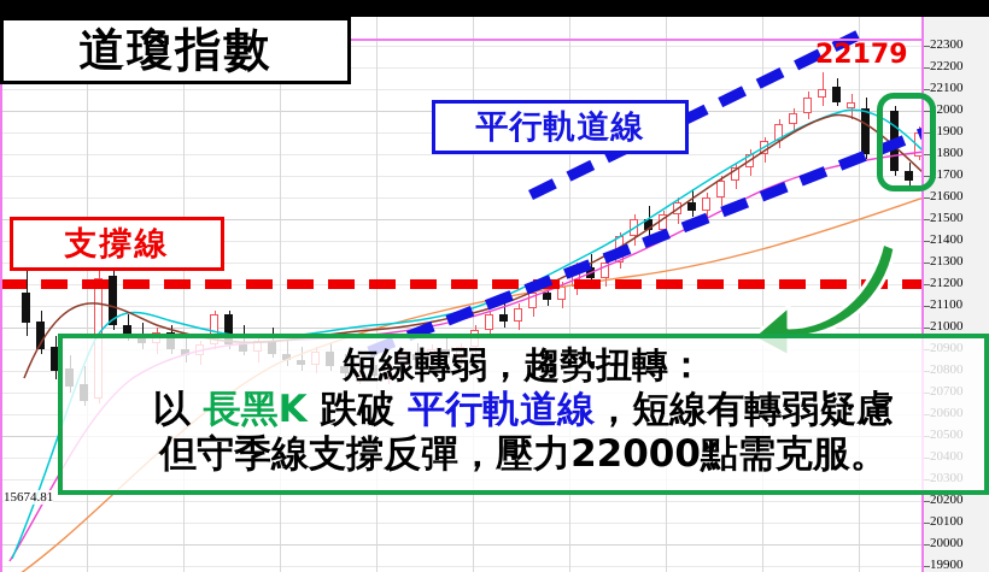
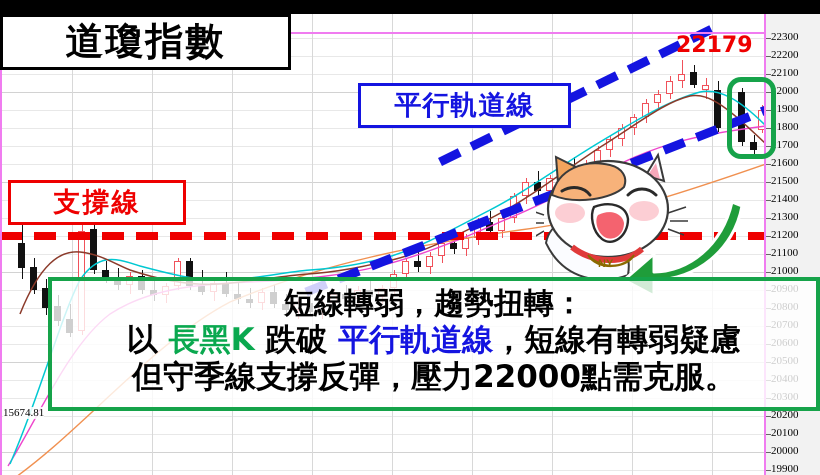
  15674.81
  22300
  22200
  22100
  22000
  21900
  21800
  21700
  21600
  21500
  21400
  21300
  21200
  21100
  21000
  20900
  20800
  20700
  20600
  20500
  20400
  20300
  20200
  20100
  20000
  19900
+ NY
  道瓊指數
  平行軌道線
  支撐線
  22179
  短線轉弱，趨勢扭轉：
  以 長黑K 跌破 平行軌道線，短線有轉弱疑慮
  但守季線支撐反彈，壓力22000點需克服。
